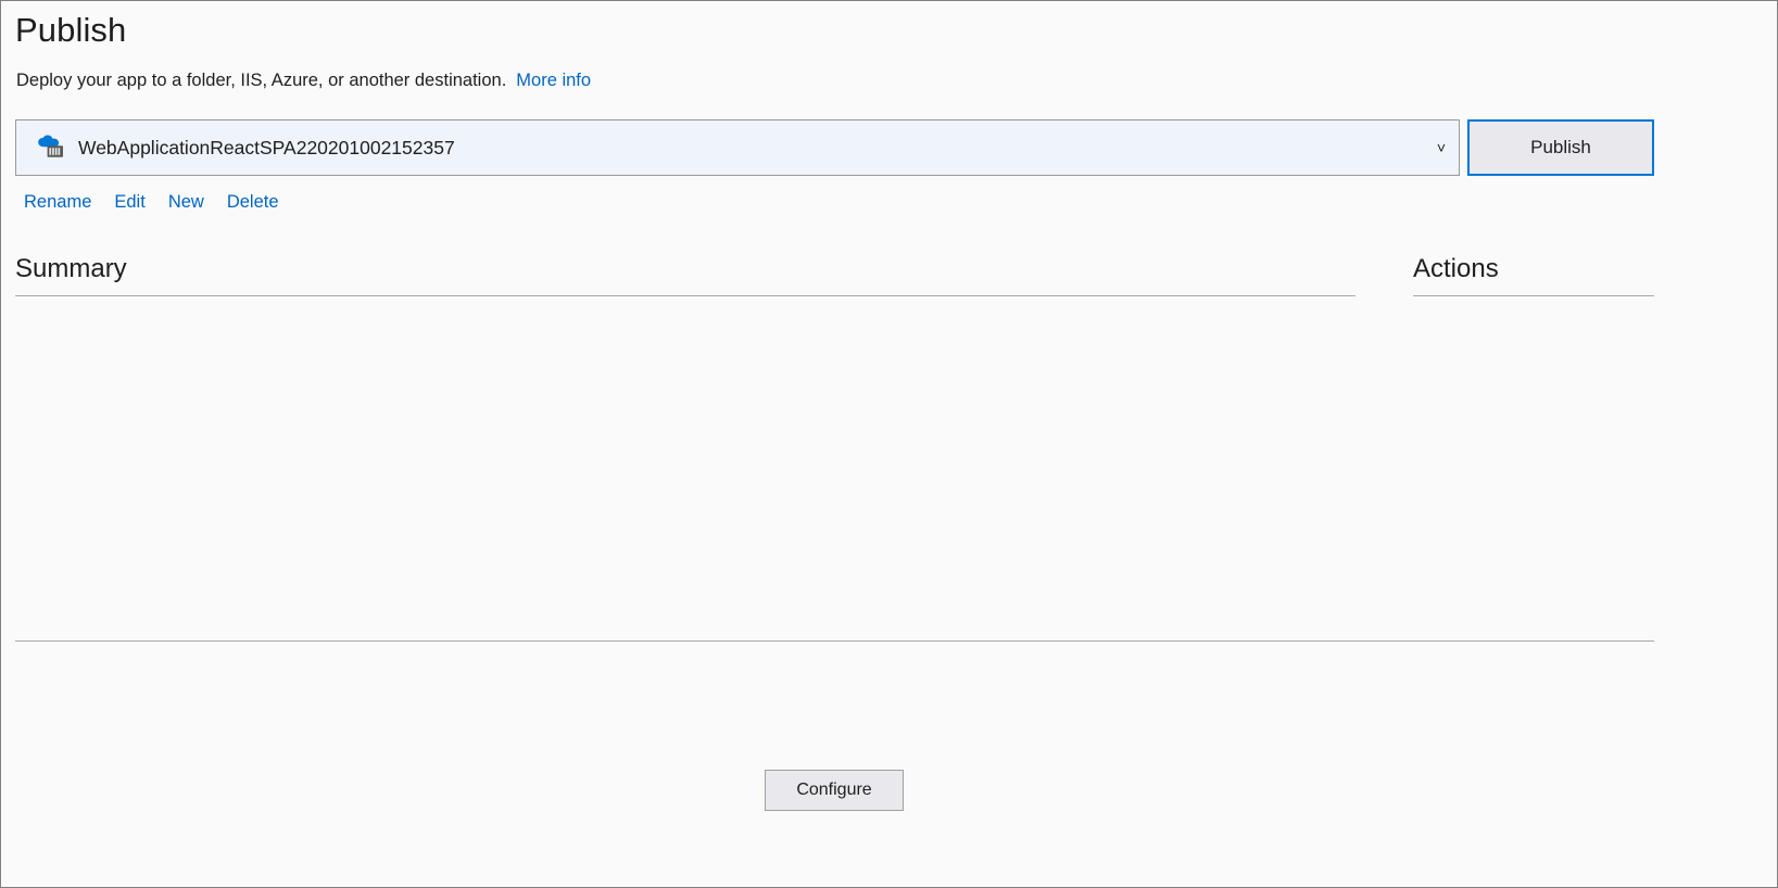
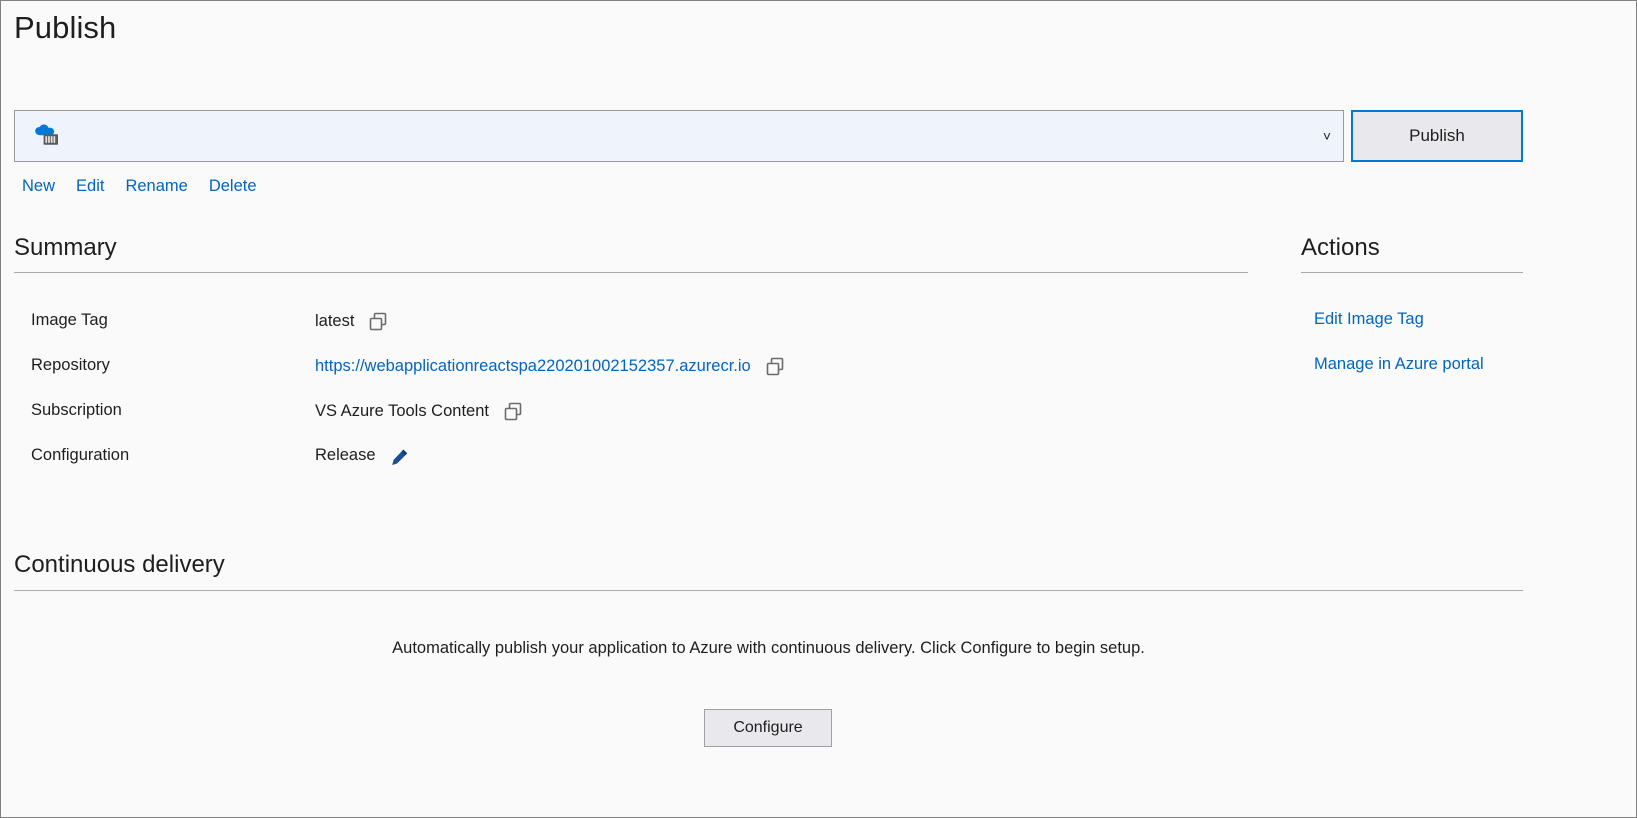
  Publish
- Deploy your app to a folder, IIS, Azure, or another destination. More info
- WebApplicationReactSPA220201002152357
  ˅
  Publish
- Rename
+ New
  Edit
- New
+ Rename
  Delete
  Summary
+ Image Tag
+ latest
+ Repository
+ https://webapplicationreactspa220201002152357.azurecr.io
+ Subscription
+ VS Azure Tools Content
+ Configuration
+ Release
  Actions
+ Edit Image Tag
+ Manage in Azure portal
+ Continuous delivery
+ Automatically publish your application to Azure with continuous delivery. Click Configure to begin setup.
  Configure
